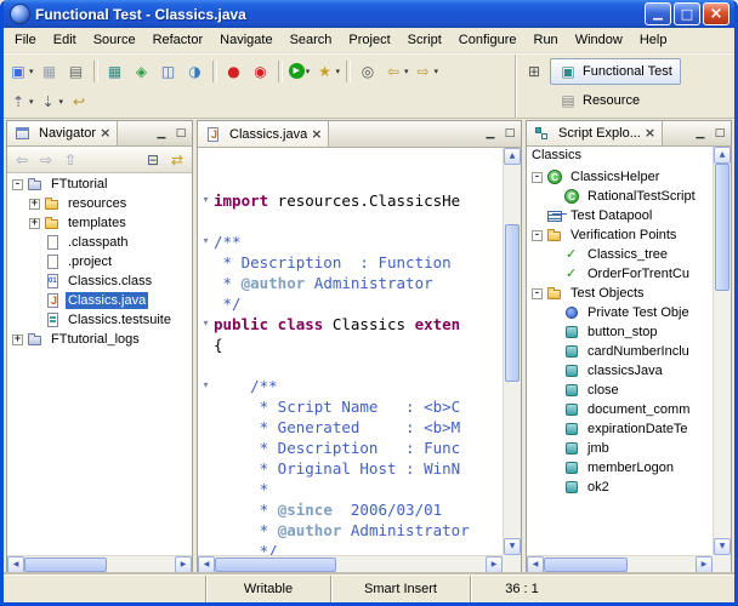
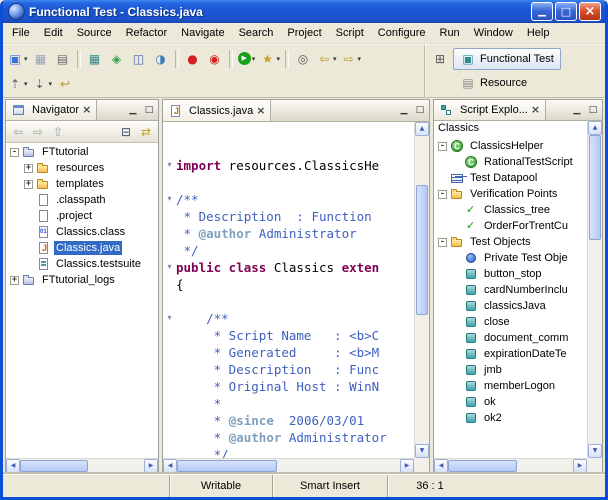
  Functional Test - Classics.java
  File
  Edit
  Source
  Refactor
  Navigate
  Search
  Project
  Script
  Configure
  Run
  Window
  Help
  ▣
  ▾
  ▦
  ▤
  ▦
  ◈
  ◫
  ◑
  ●
  ◉
  ▶
  ▾
  ★
  ▾
  ◎
  ⇦
  ▾
  ⇨
  ▾
  ⇡
  ▾
  ⇣
  ▾
  ↩
  ⊞
  ▣
  Functional Test
  ▤
  Resource
  Navigator
  ⇦
  ⇨
  ⇧
  ⊟
  ⇄
  -
  FTtutorial
  +
  resources
  +
  templates
  .classpath
  .project
  Classics.class
  Classics.java
  Classics.testsuite
  +
  FTtutorial_logs
  Classics.java
  ▾
  import resources.ClassicsHe
  ▾
  /**
  * Description : Function
  * @author Administrator
  */
  ▾
  public class Classics exten
  {
  ▾
  /**
  * Script Name : <b>C
  * Generated : <b>M
  * Description : Func
  * Original Host : WinN
  *
  * @since 2006/03/01
  * @author Administrator
  */
  Script Explo...
  Classics
  -
  ClassicsHelper
  RationalTestScript
  Test Datapool
  -
  Verification Points
  Classics_tree
  OrderForTrentCu
  -
  Test Objects
  Private Test Obje
  button_stop
  cardNumberInclu
  classicsJava
  close
  document_comm
  expirationDateTe
  jmb
  memberLogon
+ ok
  ok2
  Writable
  Smart Insert
  36 : 1
